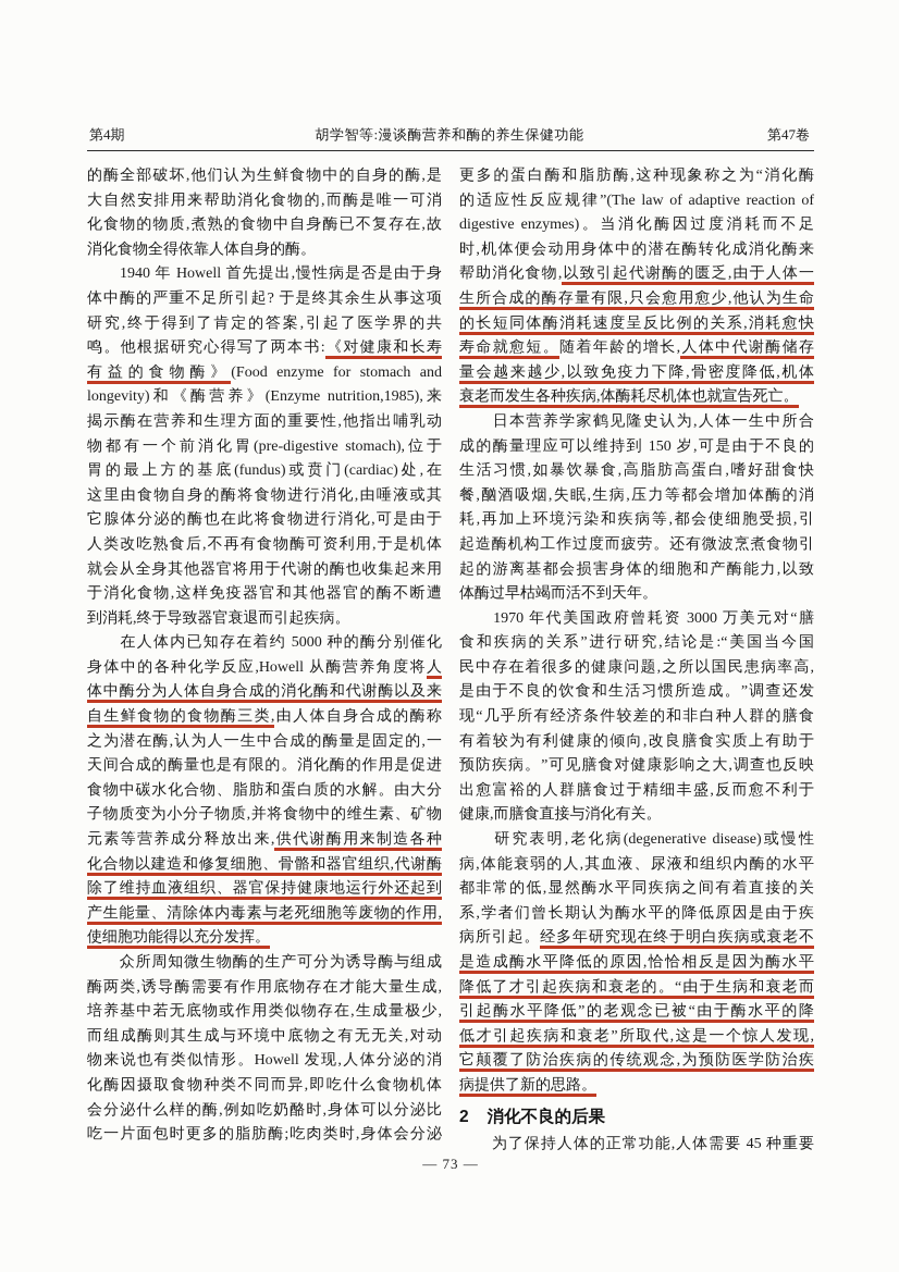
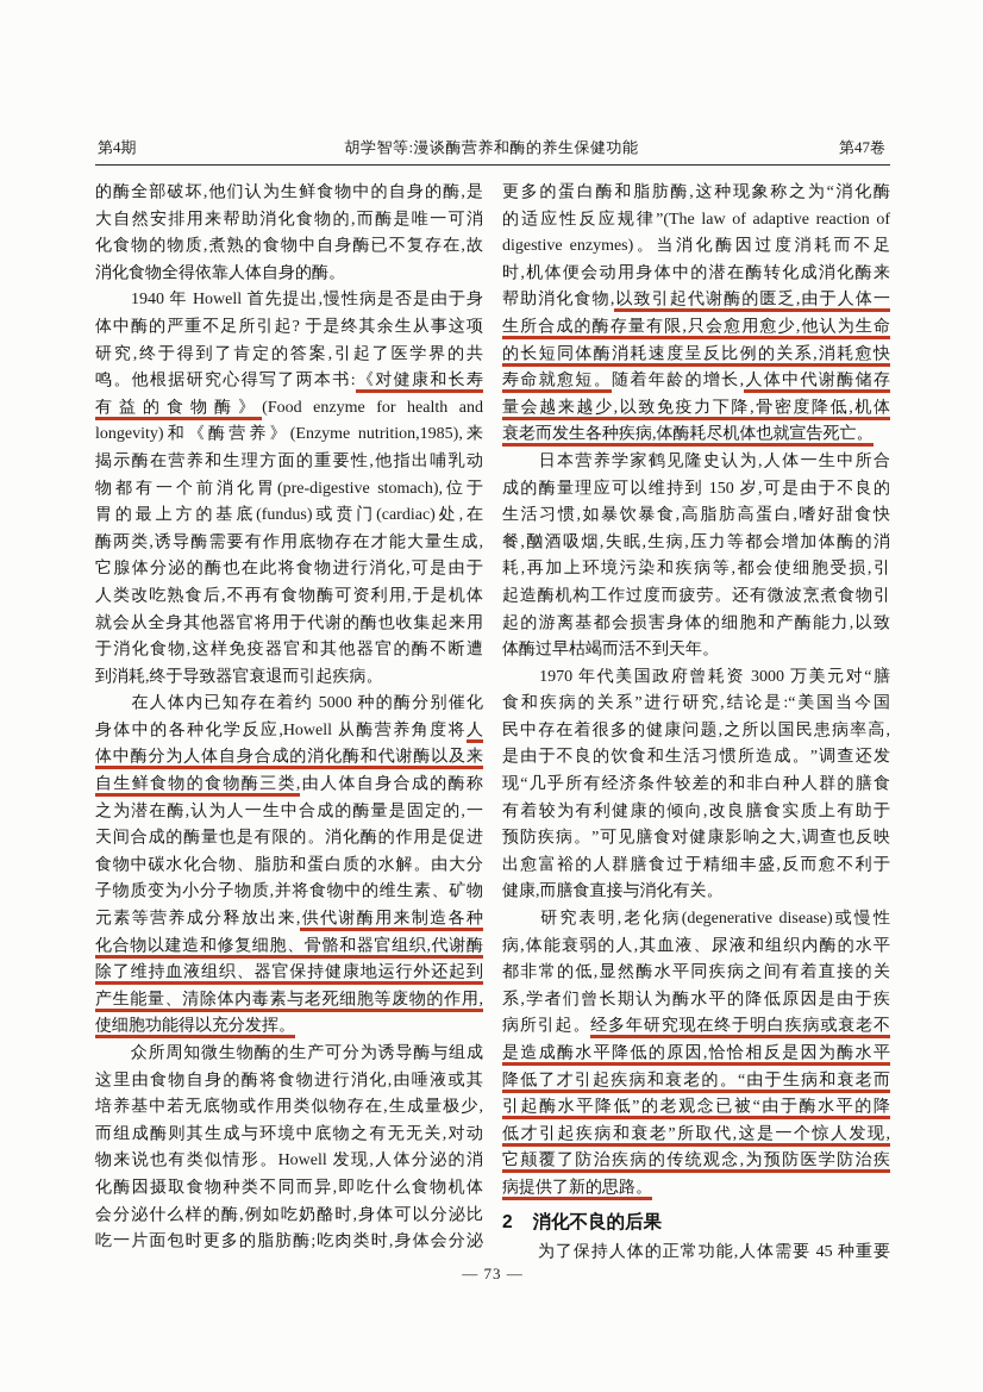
  第4期
  胡学智等:漫谈酶营养和酶的养生保健功能
  第47卷
  的酶全部破坏,他们认为生鲜食物中的自身的酶,是
  大自然安排用来帮助消化食物的,而酶是唯一可消
  化食物的物质,煮熟的食物中自身酶已不复存在,故
  消化食物全得依靠人体自身的酶。
  1940 年 Howell 首先提出,慢性病是否是由于身
  体中酶的严重不足所引起? 于是终其余生从事这项
  研究,终于得到了肯定的答案,引起了医学界的共
  鸣。他根据研究心得写了两本书:《对健康和长寿
- 有益的食物酶》(Food enzyme for stomach and
+ 有益的食物酶》(Food enzyme for health and
  longevity)和《酶营养》(Enzyme nutrition,1985),来
  揭示酶在营养和生理方面的重要性,他指出哺乳动
  物都有一个前消化胃(pre-digestive stomach),位于
  胃的最上方的基底(fundus)或贲门(cardiac)处,在
- 这里由食物自身的酶将食物进行消化,由唾液或其
+ 酶两类,诱导酶需要有作用底物存在才能大量生成,
  它腺体分泌的酶也在此将食物进行消化,可是由于
  人类改吃熟食后,不再有食物酶可资利用,于是机体
  就会从全身其他器官将用于代谢的酶也收集起来用
  于消化食物,这样免疫器官和其他器官的酶不断遭
  到消耗,终于导致器官衰退而引起疾病。
  在人体内已知存在着约 5000 种的酶分别催化
  身体中的各种化学反应,Howell 从酶营养角度将人
  体中酶分为人体自身合成的消化酶和代谢酶以及来
  自生鲜食物的食物酶三类,由人体自身合成的酶称
  之为潜在酶,认为人一生中合成的酶量是固定的,一
  天间合成的酶量也是有限的。消化酶的作用是促进
  食物中碳水化合物、脂肪和蛋白质的水解。由大分
  子物质变为小分子物质,并将食物中的维生素、矿物
  元素等营养成分释放出来,供代谢酶用来制造各种
  化合物以建造和修复细胞、骨骼和器官组织,代谢酶
  除了维持血液组织、器官保持健康地运行外还起到
  产生能量、清除体内毒素与老死细胞等废物的作用,
  使细胞功能得以充分发挥。
  众所周知微生物酶的生产可分为诱导酶与组成
- 酶两类,诱导酶需要有作用底物存在才能大量生成,
+ 这里由食物自身的酶将食物进行消化,由唾液或其
  培养基中若无底物或作用类似物存在,生成量极少,
  而组成酶则其生成与环境中底物之有无无关,对动
  物来说也有类似情形。Howell 发现,人体分泌的消
  化酶因摄取食物种类不同而异,即吃什么食物机体
  会分泌什么样的酶,例如吃奶酪时,身体可以分泌比
  吃一片面包时更多的脂肪酶;吃肉类时,身体会分泌
  更多的蛋白酶和脂肪酶,这种现象称之为“消化酶
  的适应性反应规律”(The law of adaptive reaction of
  digestive enzymes)。当消化酶因过度消耗而不足
  时,机体便会动用身体中的潜在酶转化成消化酶来
  帮助消化食物,以致引起代谢酶的匮乏,由于人体一
  生所合成的酶存量有限,只会愈用愈少,他认为生命
  的长短同体酶消耗速度呈反比例的关系,消耗愈快
  寿命就愈短。随着年龄的增长,人体中代谢酶储存
  量会越来越少,以致免疫力下降,骨密度降低,机体
  衰老而发生各种疾病,体酶耗尽机体也就宣告死亡。
  日本营养学家鹤见隆史认为,人体一生中所合
  成的酶量理应可以维持到 150 岁,可是由于不良的
  生活习惯,如暴饮暴食,高脂肪高蛋白,嗜好甜食快
  餐,酗酒吸烟,失眠,生病,压力等都会增加体酶的消
  耗,再加上环境污染和疾病等,都会使细胞受损,引
  起造酶机构工作过度而疲劳。还有微波烹煮食物引
  起的游离基都会损害身体的细胞和产酶能力,以致
  体酶过早枯竭而活不到天年。
  1970 年代美国政府曾耗资 3000 万美元对“膳
  食和疾病的关系”进行研究,结论是:“美国当今国
  民中存在着很多的健康问题,之所以国民患病率高,
  是由于不良的饮食和生活习惯所造成。”调查还发
  现“几乎所有经济条件较差的和非白种人群的膳食
  有着较为有利健康的倾向,改良膳食实质上有助于
  预防疾病。”可见膳食对健康影响之大,调查也反映
  出愈富裕的人群膳食过于精细丰盛,反而愈不利于
  健康,而膳食直接与消化有关。
  研究表明,老化病(degenerative disease)或慢性
  病,体能衰弱的人,其血液、尿液和组织内酶的水平
  都非常的低,显然酶水平同疾病之间有着直接的关
  系,学者们曾长期认为酶水平的降低原因是由于疾
  病所引起。经多年研究现在终于明白疾病或衰老不
  是造成酶水平降低的原因,恰恰相反是因为酶水平
  降低了才引起疾病和衰老的。“由于生病和衰老而
  引起酶水平降低”的老观念已被“由于酶水平的降
  低才引起疾病和衰老”所取代,这是一个惊人发现,
  它颠覆了防治疾病的传统观念,为预防医学防治疾
  病提供了新的思路。
  2 消化不良的后果
  为了保持人体的正常功能,人体需要 45 种重要
  — 73 —
